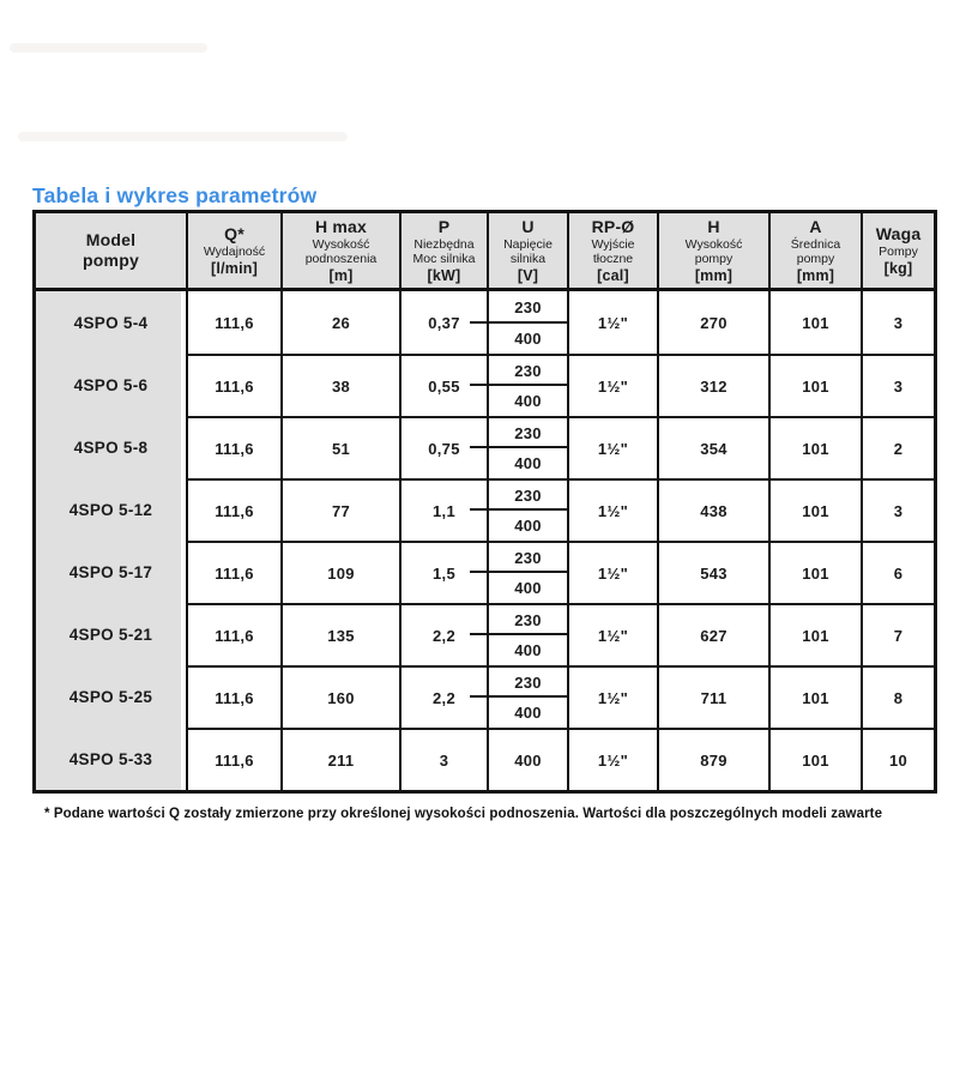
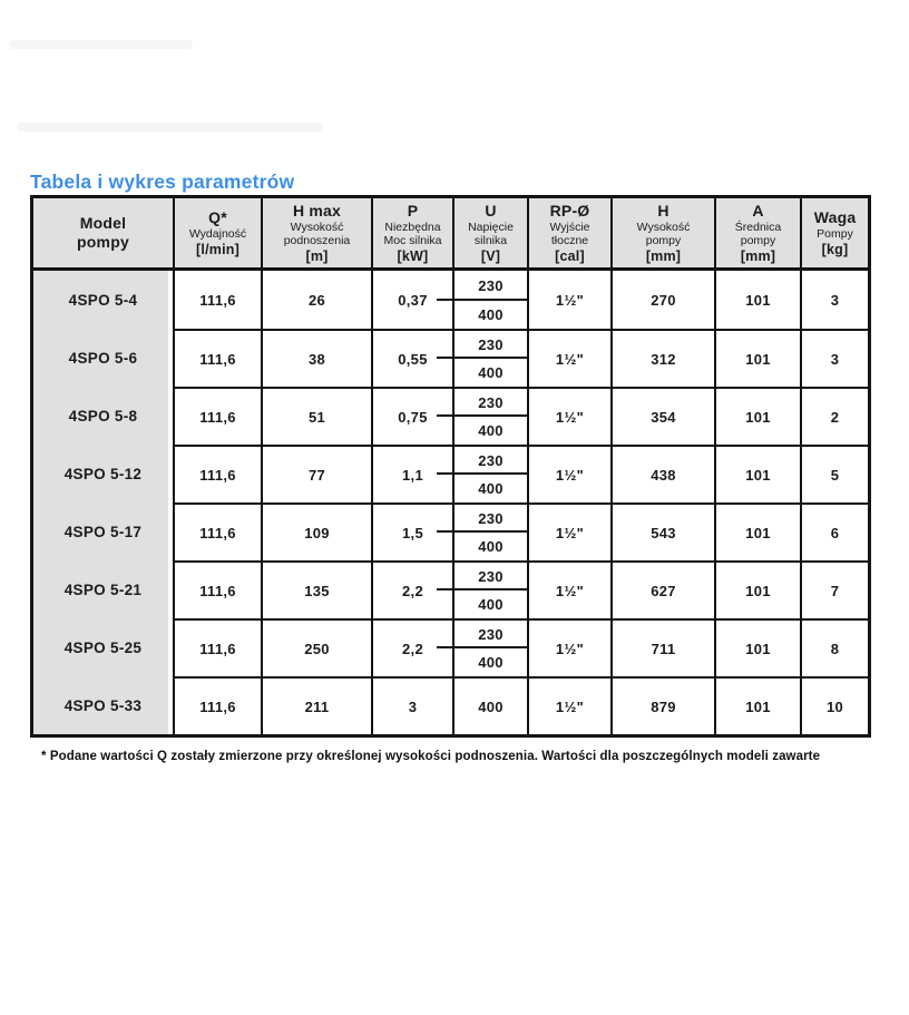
  Tabela i wykres parametrów
  Model pompy	Q*Wydajność[l/min]	H maxWysokość podnoszenia[m]	PNiezbędna Moc silnika[kW]	UNapięcie silnika[V]	RP-ØWyjście tłoczne[cal]	HWysokość pompy[mm]	AŚrednica pompy[mm]	WagaPompy[kg]
  4SPO 5-4	111,6	26	0,37	230	1½"	270	101	3
  400
  4SPO 5-6	111,6	38	0,55	230	1½"	312	101	3
  400
  4SPO 5-8	111,6	51	0,75	230	1½"	354	101	2
  400
- 4SPO 5-12	111,6	77	1,1	230	1½"	438	101	3
+ 4SPO 5-12	111,6	77	1,1	230	1½"	438	101	5
  400
  4SPO 5-17	111,6	109	1,5	230	1½"	543	101	6
  400
  4SPO 5-21	111,6	135	2,2	230	1½"	627	101	7
  400
- 4SPO 5-25	111,6	160	2,2	230	1½"	711	101	8
+ 4SPO 5-25	111,6	250	2,2	230	1½"	711	101	8
  400
  4SPO 5-33	111,6	211	3	400	1½"	879	101	10
  * Podane wartości Q zostały zmierzone przy określonej wysokości podnoszenia. Wartości dla poszczególnych modeli zawarte
